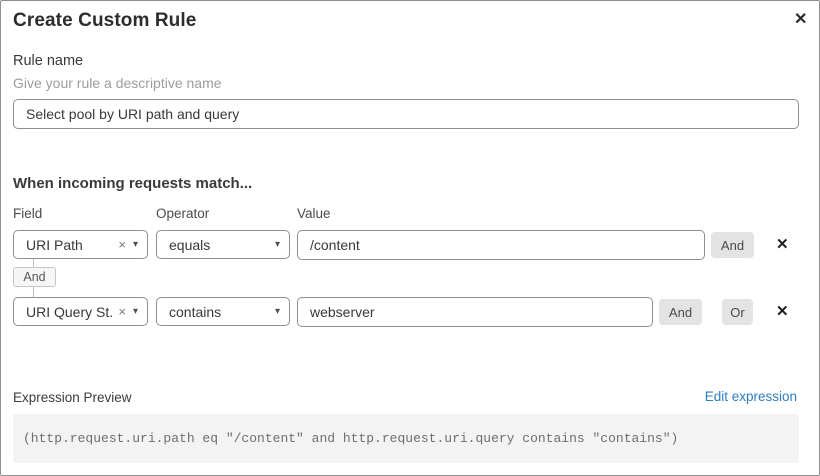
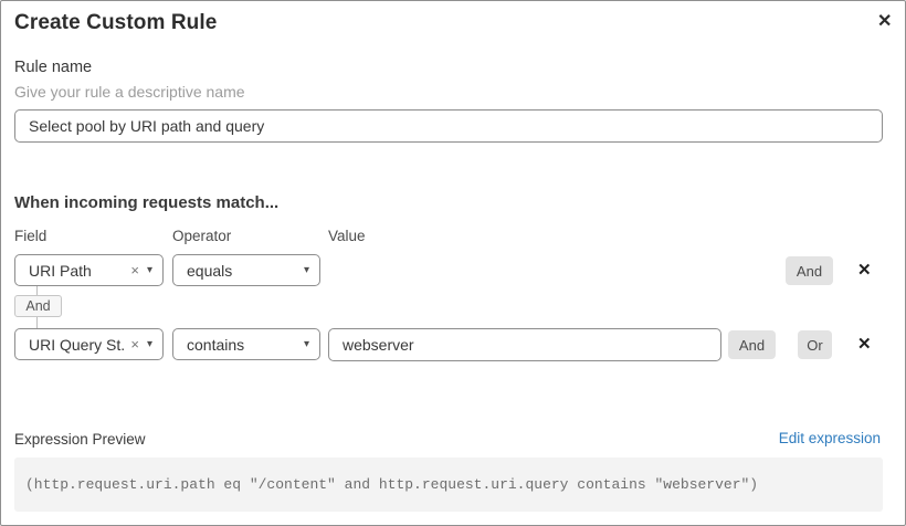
  Create Custom Rule
  ✕
  Rule name
  Give your rule a descriptive name
  Select pool by URI path and query
  When incoming requests match...
  Field
  Operator
  Value
  URI Path
  ×
  ▾
  equals
  ▾
- /content
  And
  ✕
  And
  URI Query St.
  ×
  ▾
  contains
  ▾
  webserver
  And
  Or
  ✕
  Expression Preview
  Edit expression
- (http.request.uri.path eq "/content" and http.request.uri.query contains "contains")
+ (http.request.uri.path eq "/content" and http.request.uri.query contains "webserver")
